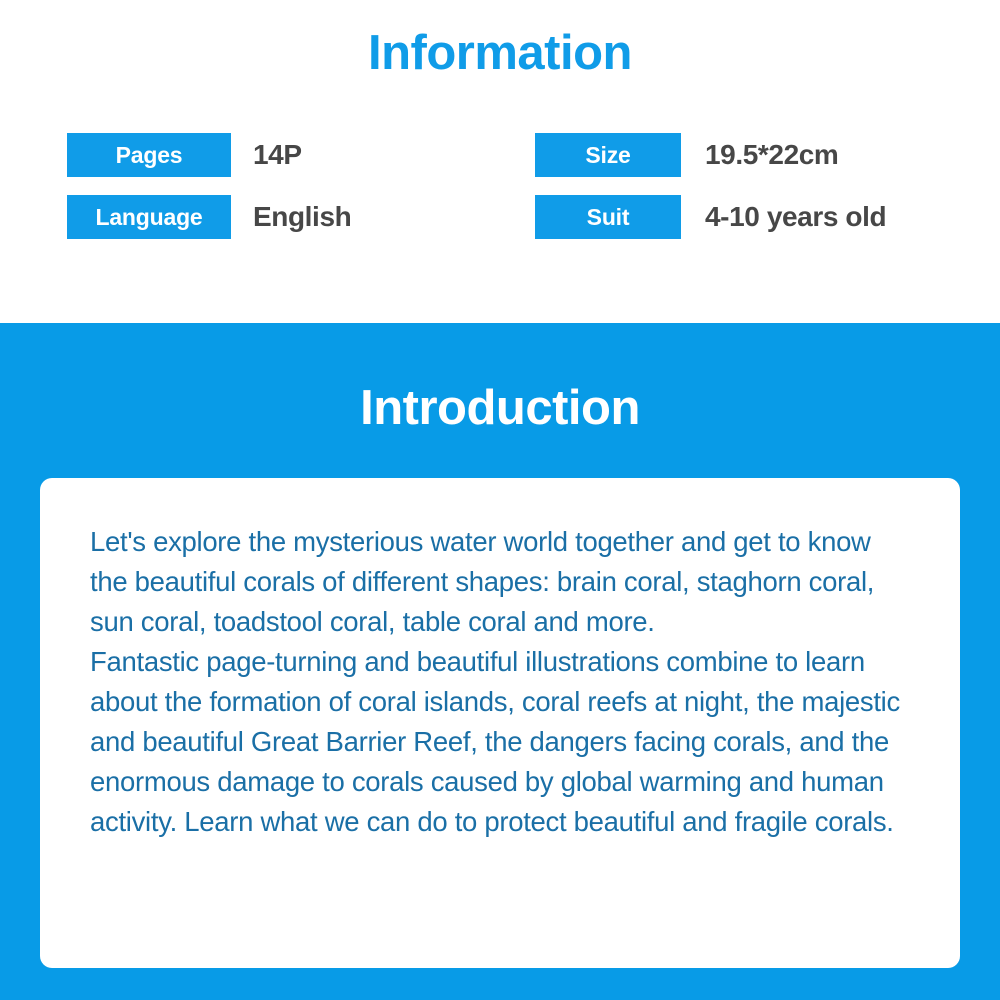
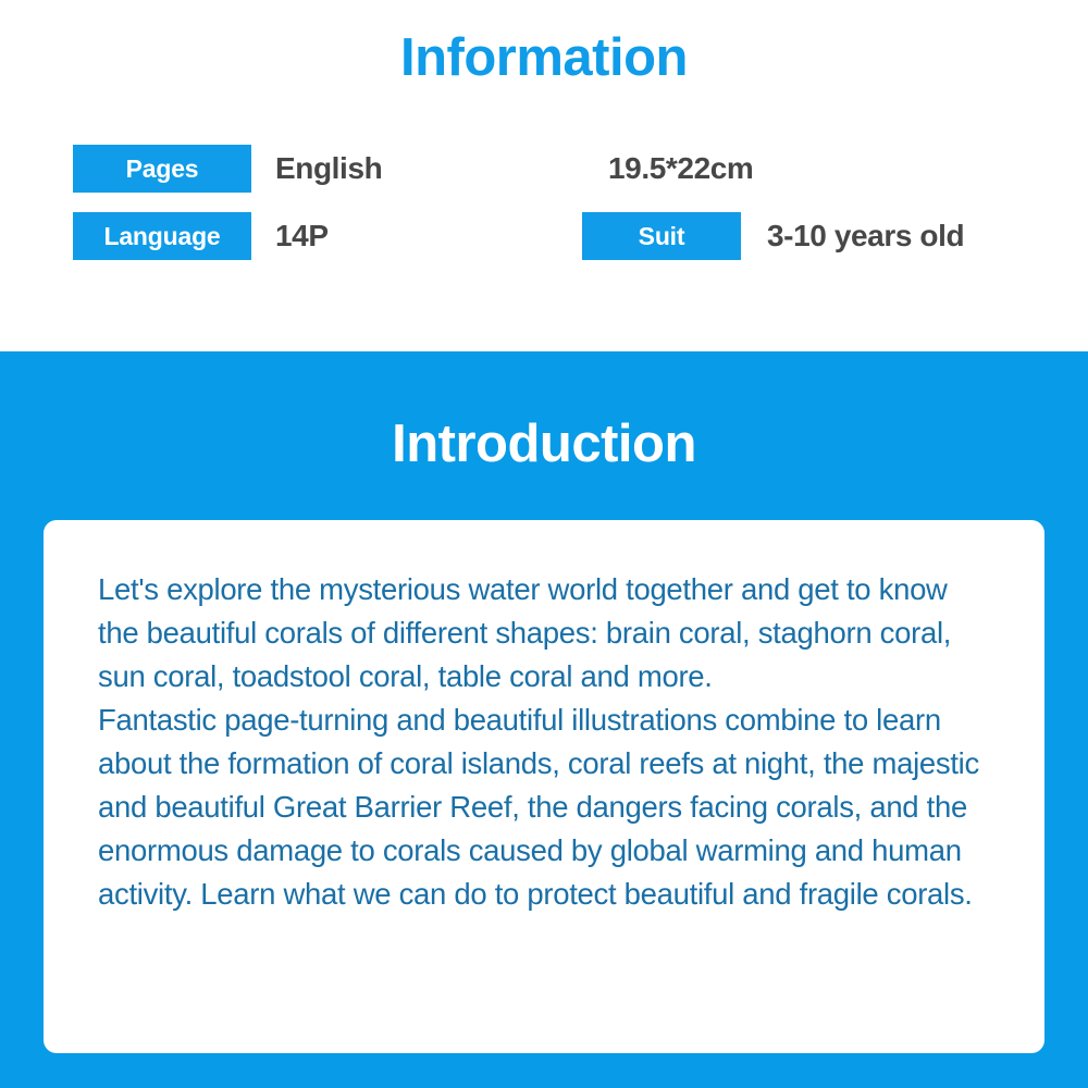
  Information
  Pages
- 14P
+ English
  Language
- English
+ 14P
- Size
  19.5*22cm
  Suit
- 4-10 years old
+ 3-10 years old
  Introduction
  Let's explore the mysterious water world together and get to know the beautiful corals of different shapes: brain coral, staghorn coral, sun coral, toadstool coral, table coral and more.
  Fantastic page-turning and beautiful illustrations combine to learn about the formation of coral islands, coral reefs at night, the majestic and beautiful Great Barrier Reef, the dangers facing corals, and the enormous damage to corals caused by global warming and human activity. Learn what we can do to protect beautiful and fragile corals.
